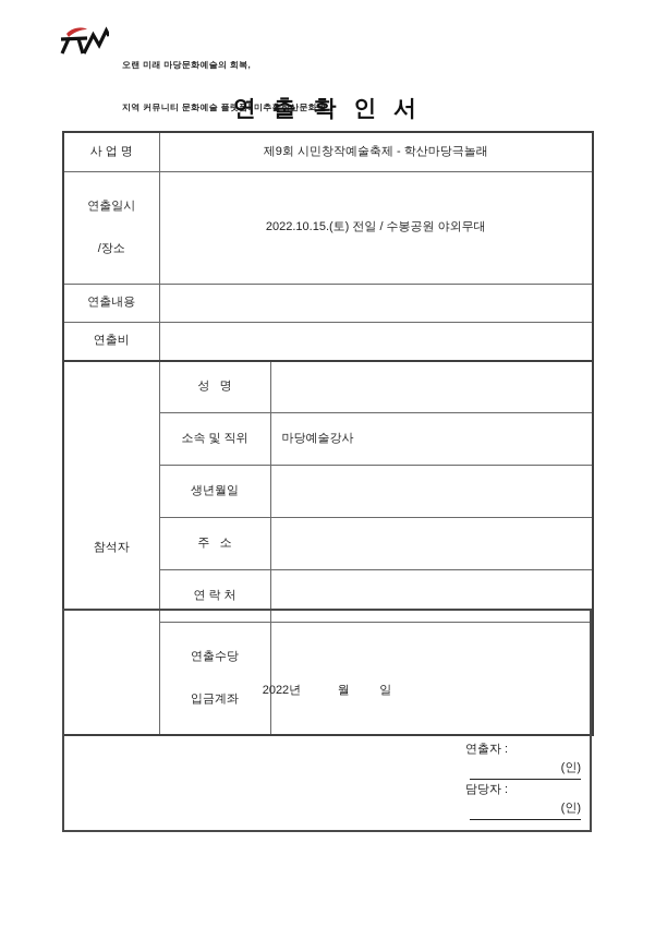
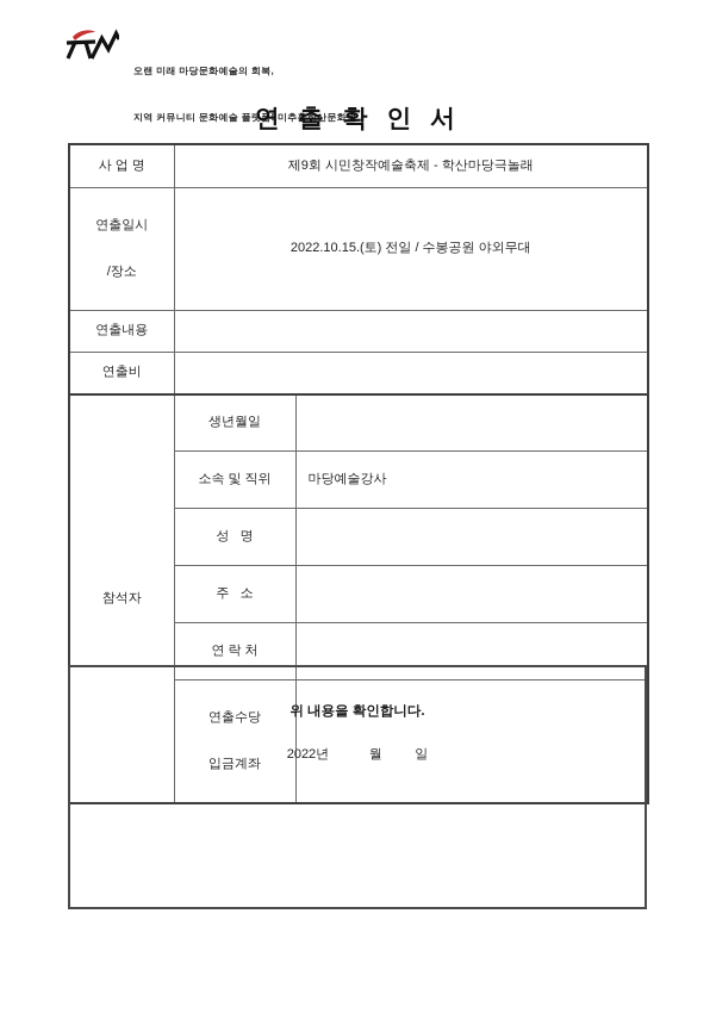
  오랜 미래 마당문화예술의 회복,
  지역 커뮤니티 문화예술 플랫폼! 미추홀학산문화원
  연 출 확 인 서
  사 업 명	제9회 시민창작예술축제 - 학산마당극놀래
  연출일시 /장소	2022.10.15.(토) 전일 / 수봉공원 야외무대
  연출내용
  연출비
- 참석자	성 명
+ 참석자	생년월일
  소속 및 직위	마당예술강사
- 생년월일
+ 성 명
  주 소
  연 락 처
  연출수당 입금계좌
+ 위 내용을 확인합니다.
  2022년 월 일
- 연출자 : (인)
- 담당자 : (인)
